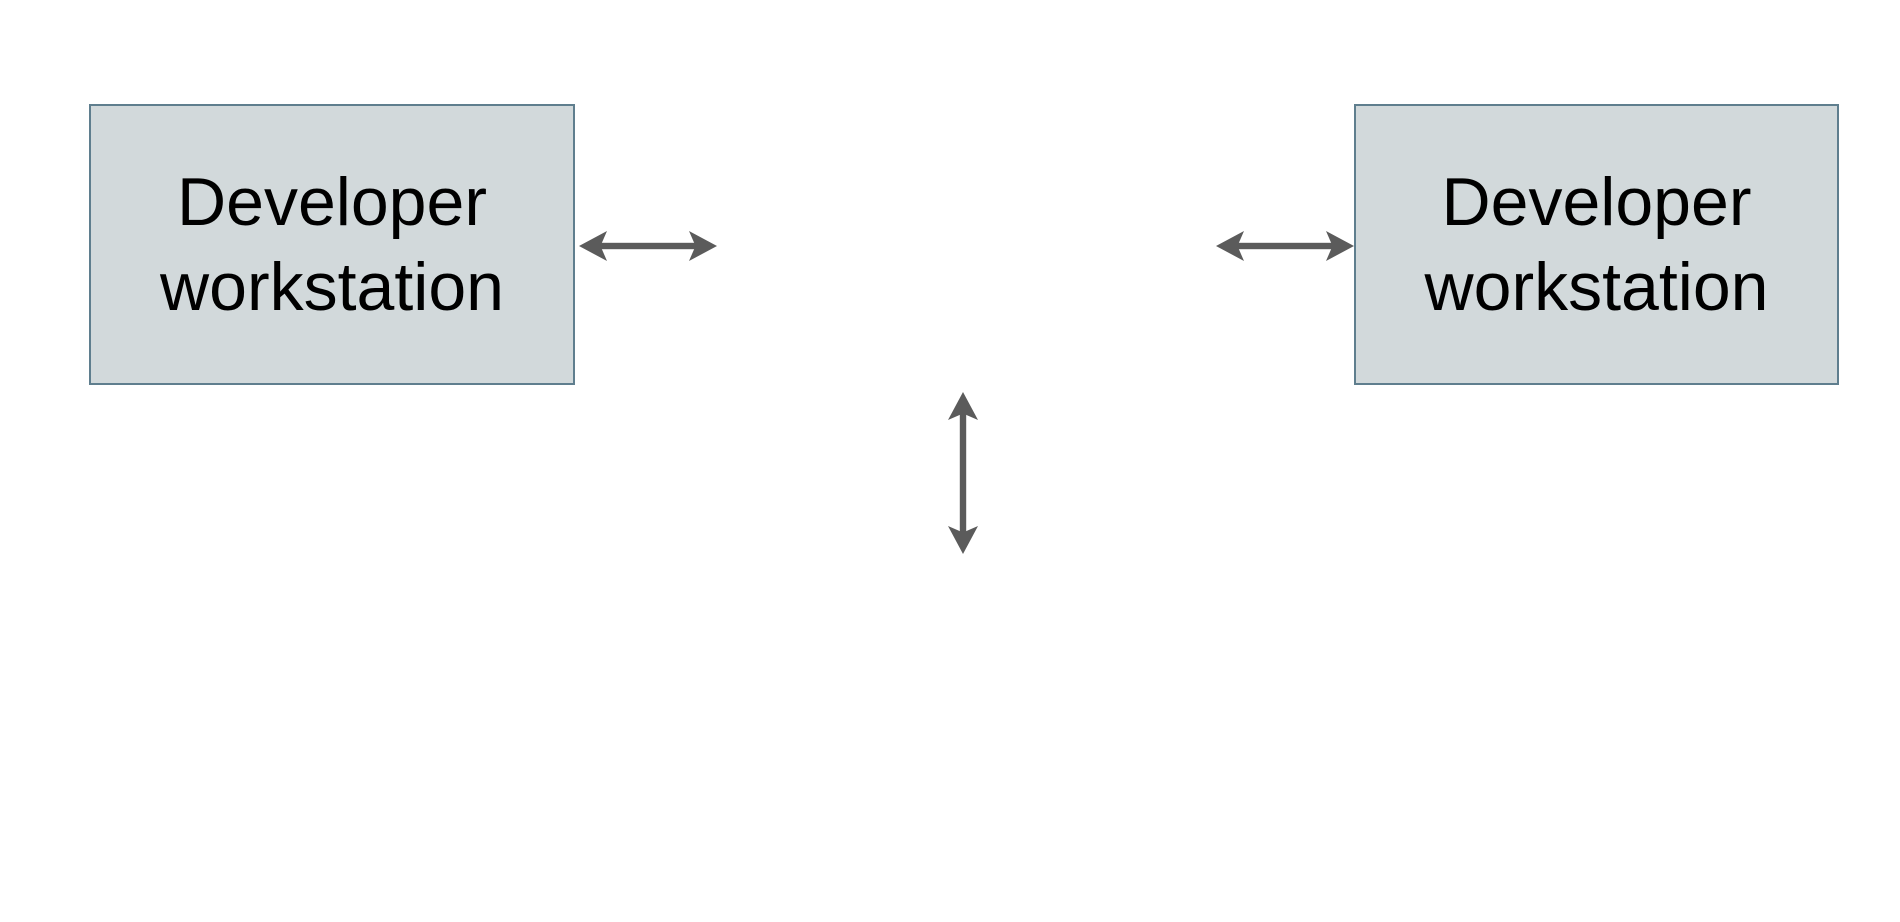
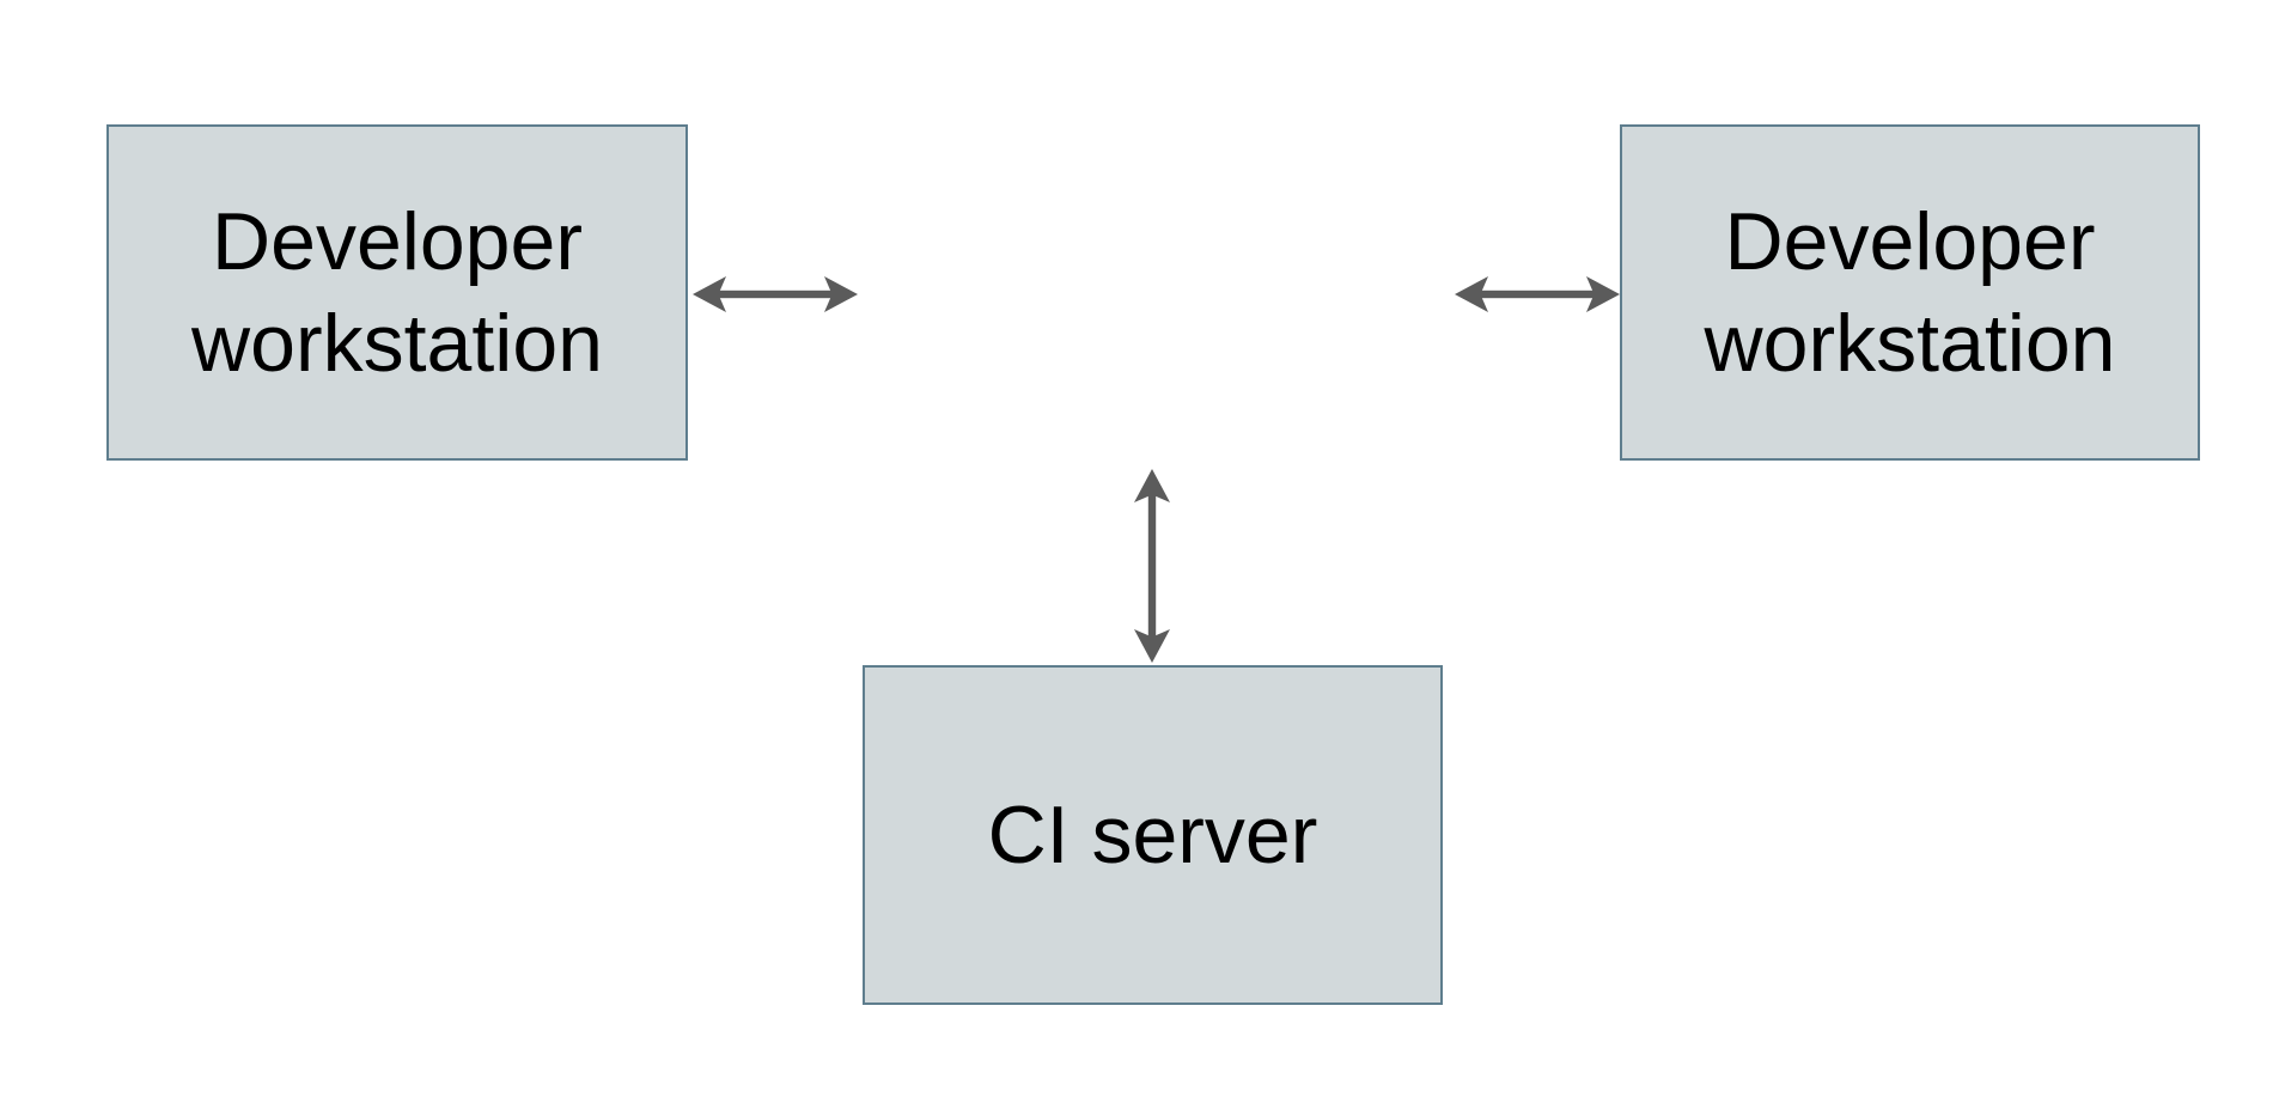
  Developer
  workstation
  Developer
  workstation
+ CI server
